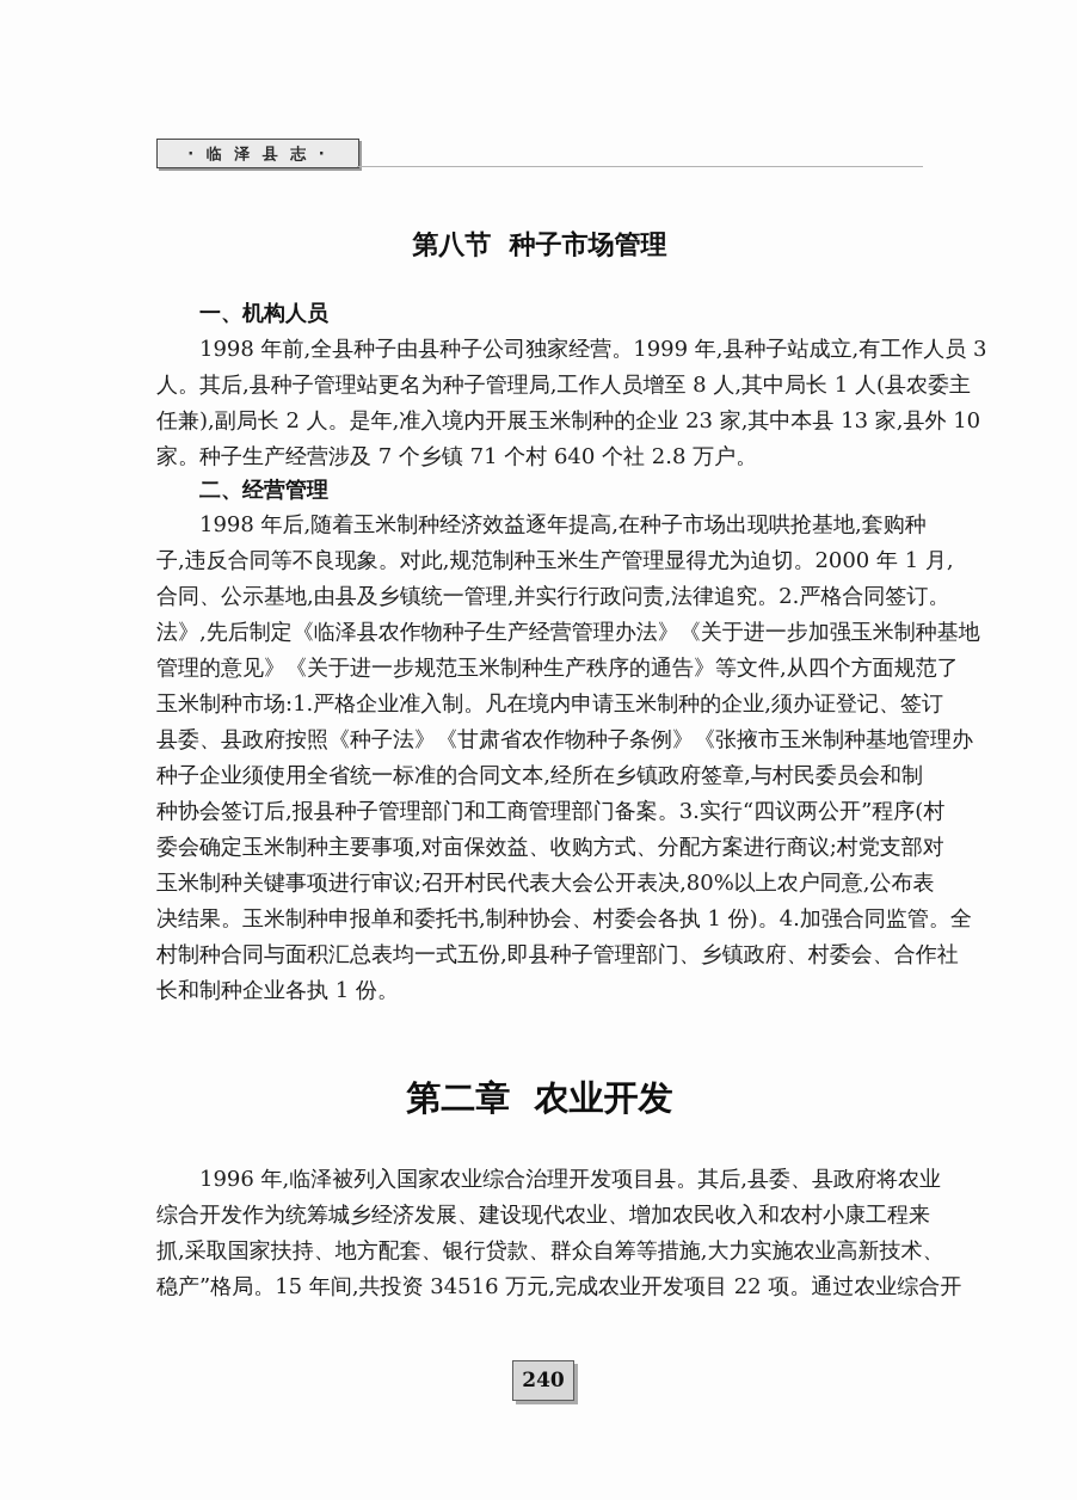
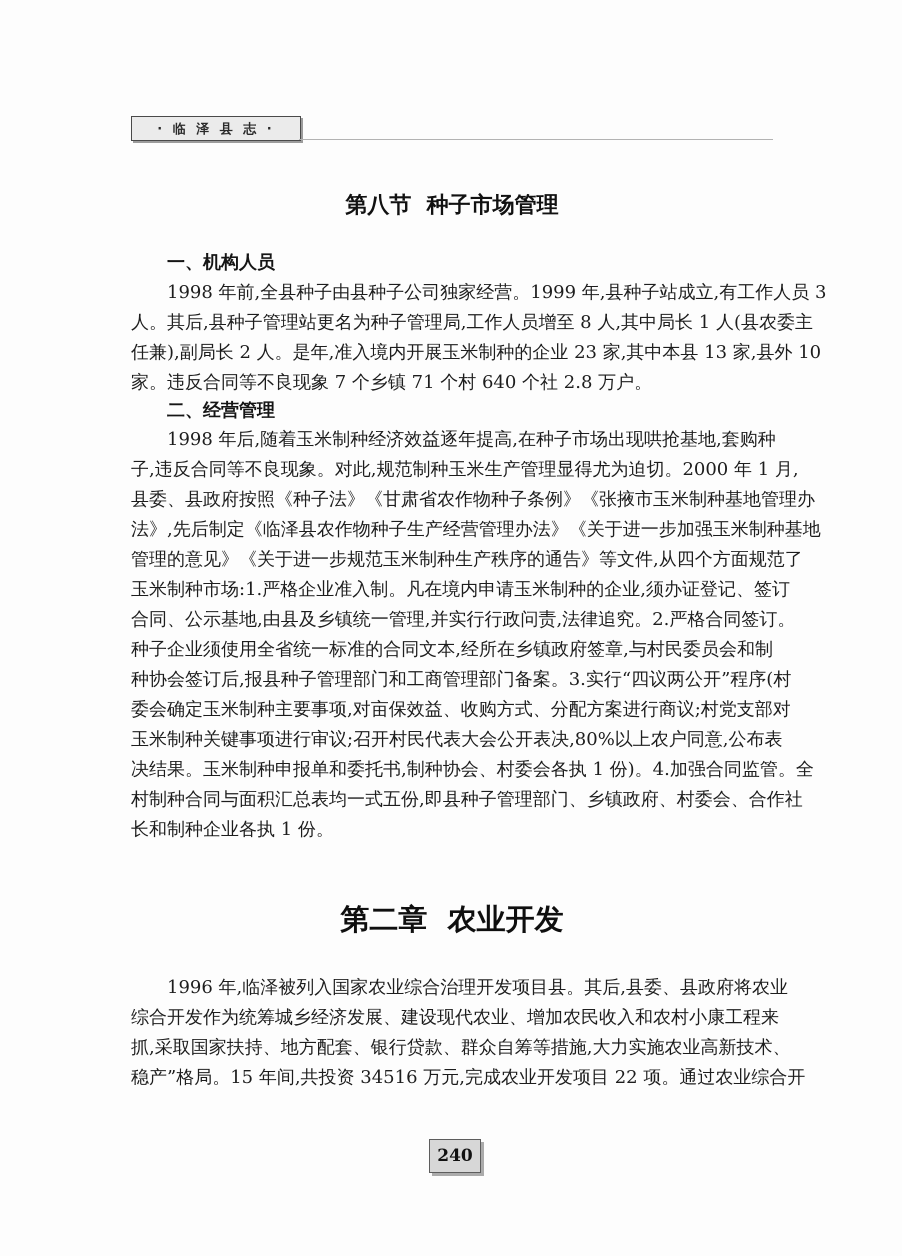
  · 临 泽 县 志 ·
  第八节 种子市场管理
  一、机构人员
  1998 年前,全县种子由县种子公司独家经营。1999 年,县种子站成立,有工作人员 3
  人。其后,县种子管理站更名为种子管理局,工作人员增至 8 人,其中局长 1 人(县农委主
  任兼),副局长 2 人。是年,准入境内开展玉米制种的企业 23 家,其中本县 13 家,县外 10
- 家。种子生产经营涉及 7 个乡镇 71 个村 640 个社 2.8 万户。
+ 家。违反合同等不良现象 7 个乡镇 71 个村 640 个社 2.8 万户。
  二、经营管理
  1998 年后,随着玉米制种经济效益逐年提高,在种子市场出现哄抢基地,套购种
  子,违反合同等不良现象。对此,规范制种玉米生产管理显得尤为迫切。2000 年 1 月,
- 合同、公示基地,由县及乡镇统一管理,并实行行政问责,法律追究。2.严格合同签订。
+ 县委、县政府按照《种子法》《甘肃省农作物种子条例》《张掖市玉米制种基地管理办
  法》,先后制定《临泽县农作物种子生产经营管理办法》《关于进一步加强玉米制种基地
  管理的意见》《关于进一步规范玉米制种生产秩序的通告》等文件,从四个方面规范了
  玉米制种市场:1.严格企业准入制。凡在境内申请玉米制种的企业,须办证登记、签订
- 县委、县政府按照《种子法》《甘肃省农作物种子条例》《张掖市玉米制种基地管理办
+ 合同、公示基地,由县及乡镇统一管理,并实行行政问责,法律追究。2.严格合同签订。
  种子企业须使用全省统一标准的合同文本,经所在乡镇政府签章,与村民委员会和制
  种协会签订后,报县种子管理部门和工商管理部门备案。3.实行“四议两公开”程序(村
  委会确定玉米制种主要事项,对亩保效益、收购方式、分配方案进行商议;村党支部对
  玉米制种关键事项进行审议;召开村民代表大会公开表决,80%以上农户同意,公布表
  决结果。玉米制种申报单和委托书,制种协会、村委会各执 1 份)。4.加强合同监管。全
  村制种合同与面积汇总表均一式五份,即县种子管理部门、乡镇政府、村委会、合作社
  长和制种企业各执 1 份。
  第二章 农业开发
  1996 年,临泽被列入国家农业综合治理开发项目县。其后,县委、县政府将农业
  综合开发作为统筹城乡经济发展、建设现代农业、增加农民收入和农村小康工程来
  抓,采取国家扶持、地方配套、银行贷款、群众自筹等措施,大力实施农业高新技术、
  稳产”格局。15 年间,共投资 34516 万元,完成农业开发项目 22 项。通过农业综合开
  240
